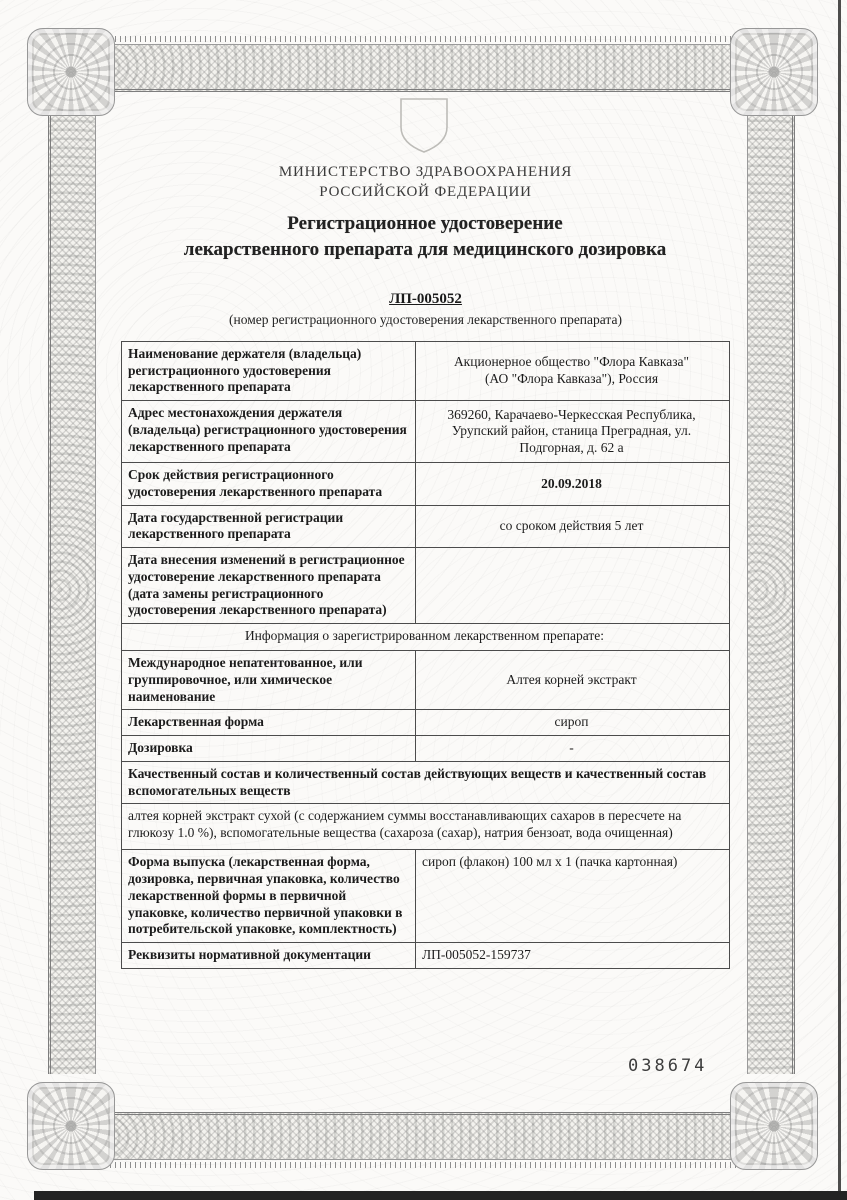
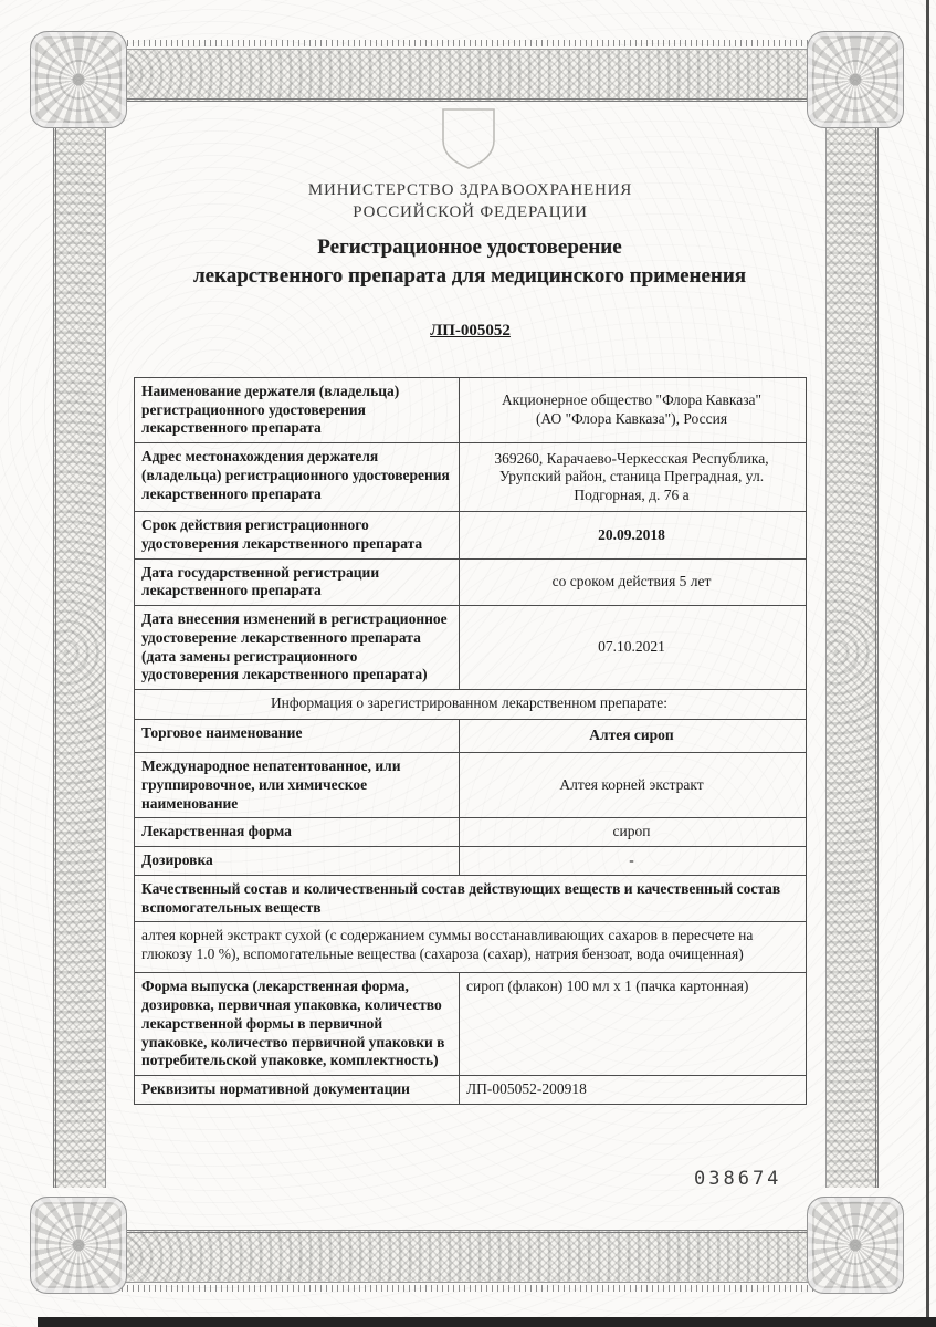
  МИНИСТЕРСТВО ЗДРАВООХРАНЕНИЯ
  РОССИЙСКОЙ ФЕДЕРАЦИИ
  Регистрационное удостоверение
- лекарственного препарата для медицинского дозировка
+ лекарственного препарата для медицинского применения
  ЛП-005052
- (номер регистрационного удостоверения лекарственного препарата)
  Наименование держателя (владельца) регистрационного удостоверения лекарственного препарата
  Акционерное общество "Флора Кавказа"
  (АО "Флора Кавказа"), Россия
  Адрес местонахождения держателя (владельца) регистрационного удостоверения лекарственного препарата
- 369260, Карачаево-Черкесская Республика, Урупский район, станица Преградная, ул. Подгорная, д. 62 а
+ 369260, Карачаево-Черкесская Республика, Урупский район, станица Преградная, ул. Подгорная, д. 76 а
  Срок действия регистрационного удостоверения лекарственного препарата
  20.09.2018
  Дата государственной регистрации лекарственного препарата
  со сроком действия 5 лет
  Дата внесения изменений в регистрационное удостоверение лекарственного препарата (дата замены регистрационного удостоверения лекарственного препарата)
+ 07.10.2021
  Информация о зарегистрированном лекарственном препарате:
+ Торговое наименование
+ Алтея сироп
  Международное непатентованное, или группировочное, или химическое наименование
  Алтея корней экстракт
  Лекарственная форма
  сироп
  Дозировка
  -
  Качественный состав и количественный состав действующих веществ и качественный состав вспомогательных веществ
  алтея корней экстракт сухой (с содержанием суммы восстанавливающих сахаров в пересчете на глюкозу 1.0 %), вспомогательные вещества (сахароза (сахар), натрия бензоат, вода очищенная)
  Форма выпуска (лекарственная форма, дозировка, первичная упаковка, количество лекарственной формы в первичной упаковке, количество первичной упаковки в потребительской упаковке, комплектность)
  сироп (флакон) 100 мл x 1 (пачка картонная)
  Реквизиты нормативной документации
- ЛП-005052-159737
+ ЛП-005052-200918
  038674
